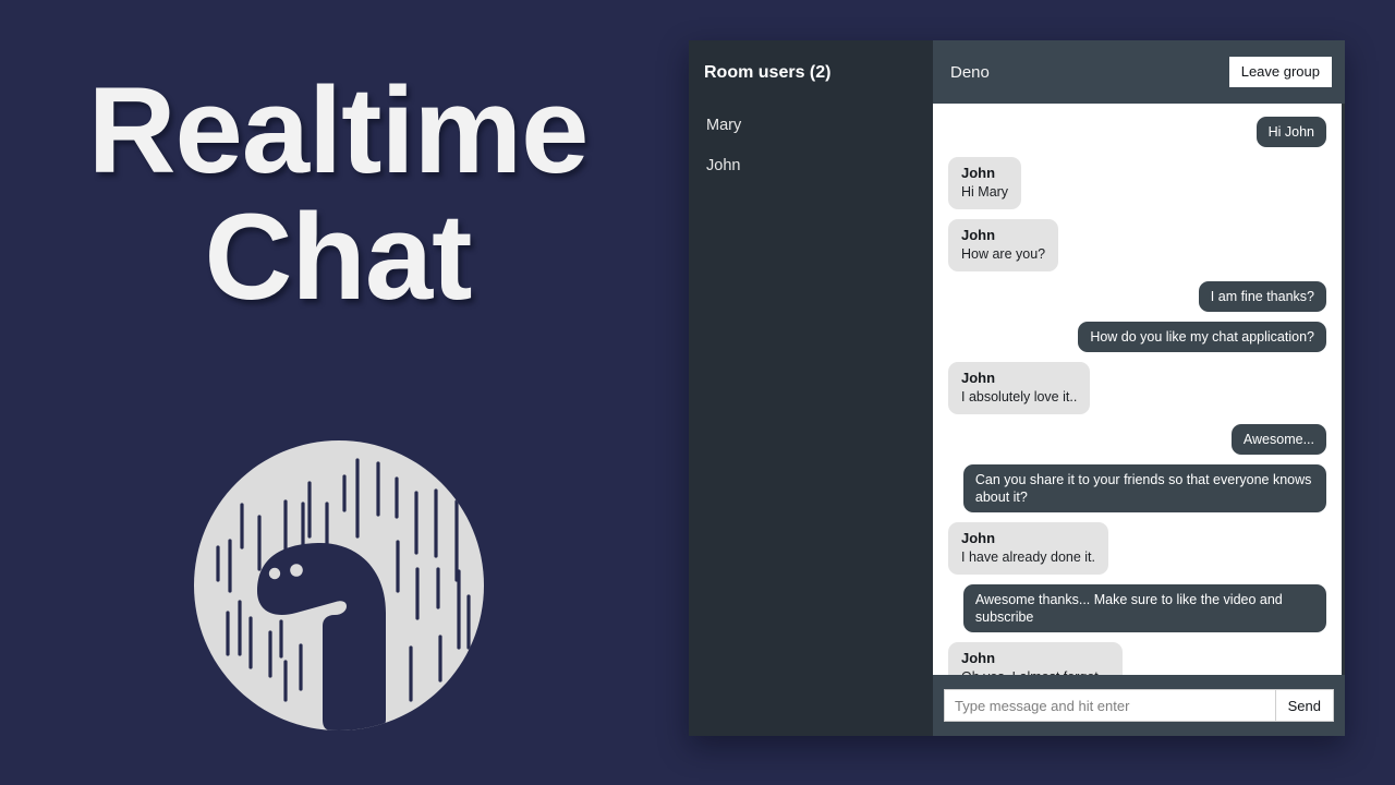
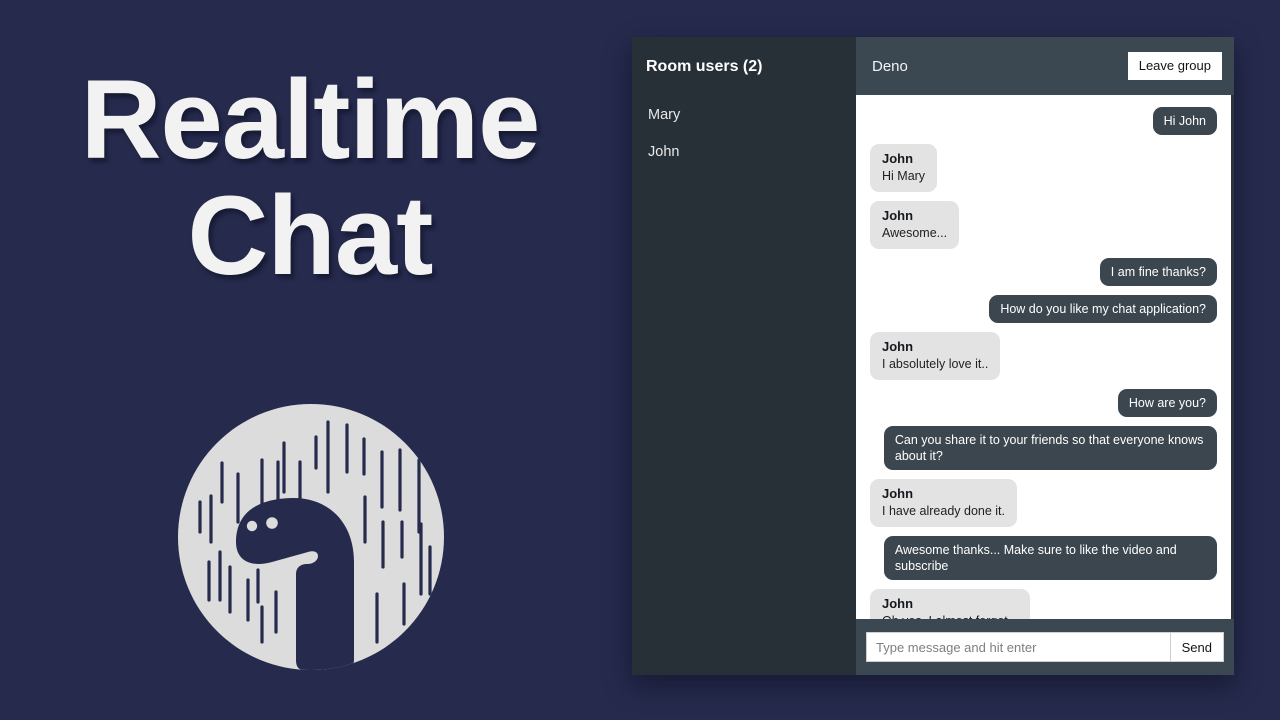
  Realtime
  Chat
  Room users (2)
  Mary
  John
  Deno
  Leave group
  Hi John
  John
  Hi Mary
  John
- How are you?
+ Awesome...
  I am fine thanks?
  How do you like my chat application?
  John
  I absolutely love it..
- Awesome...
+ How are you?
  Can you share it to your friends so that everyone knows about it?
  John
  I have already done it.
  Awesome thanks... Make sure to like the video and subscribe
  John
  Type message and hit enter
  Send
